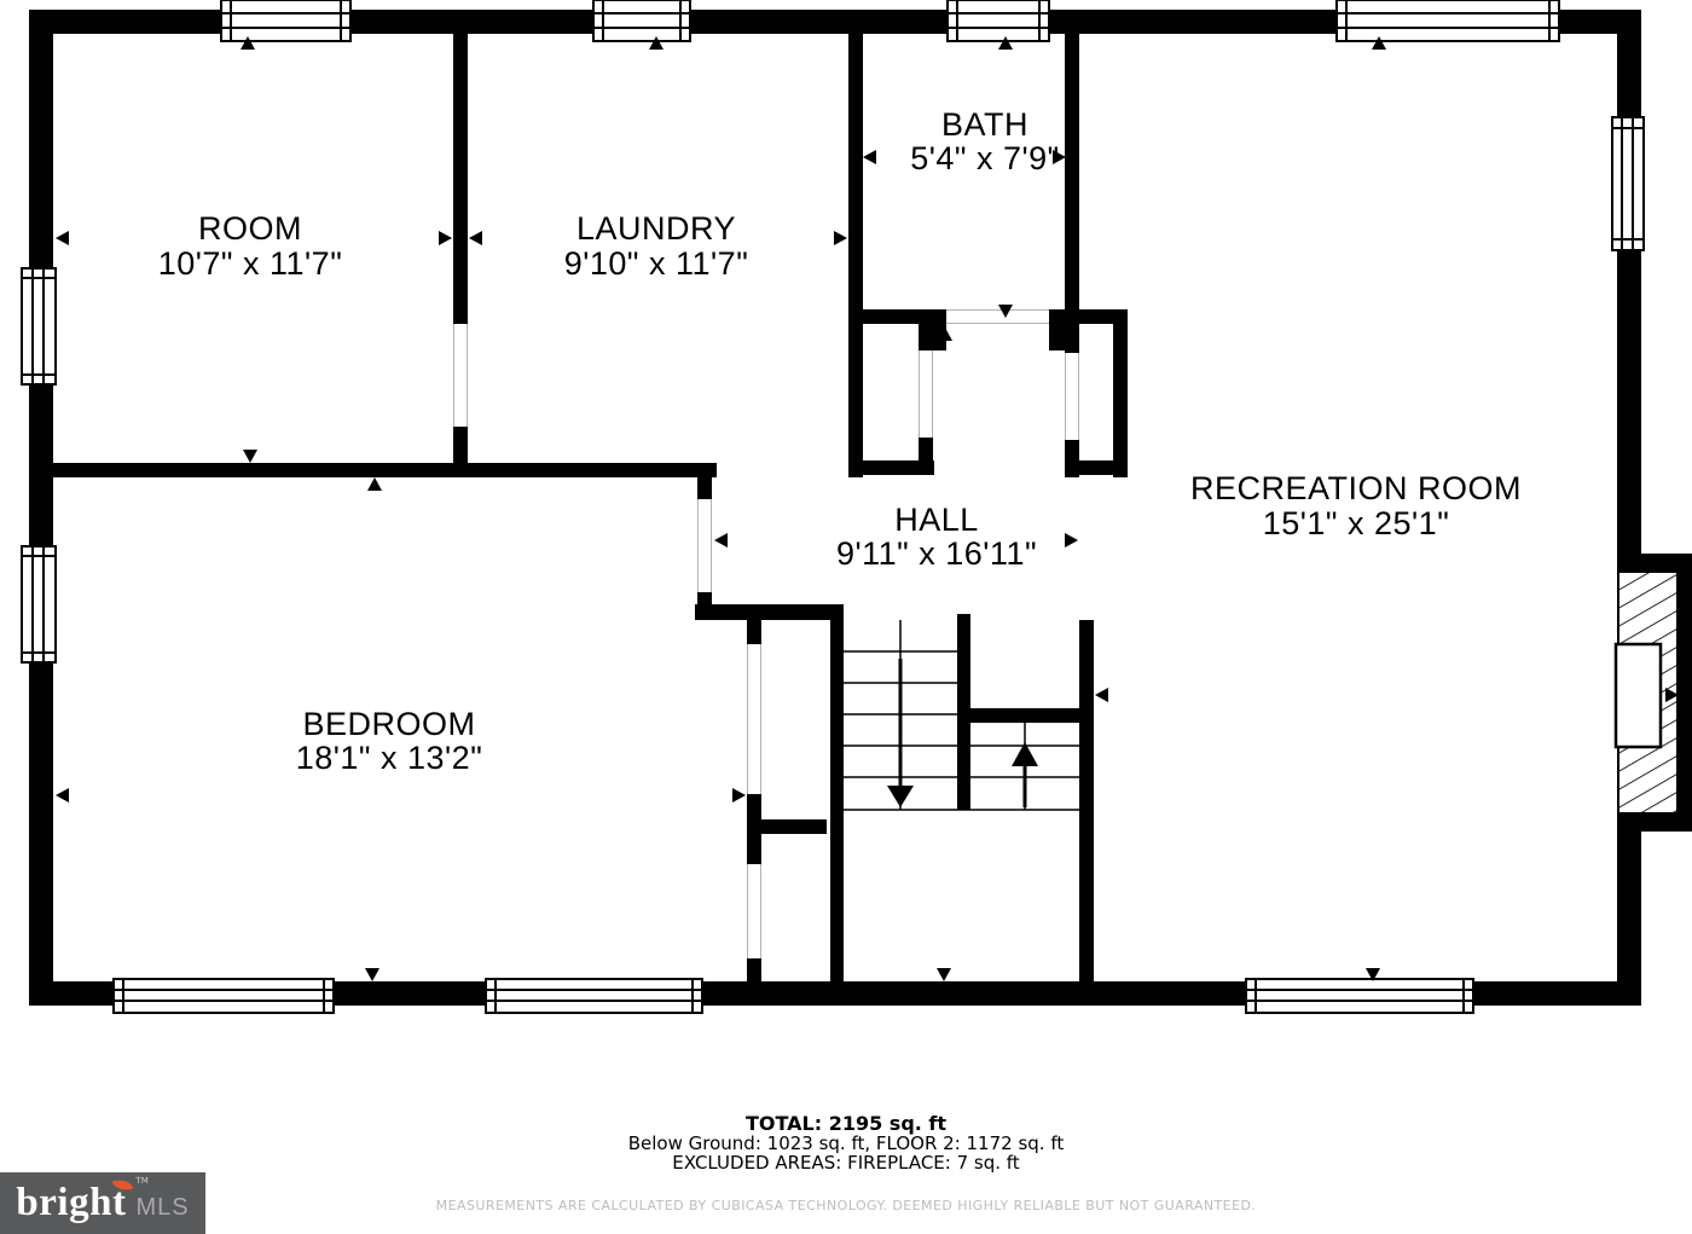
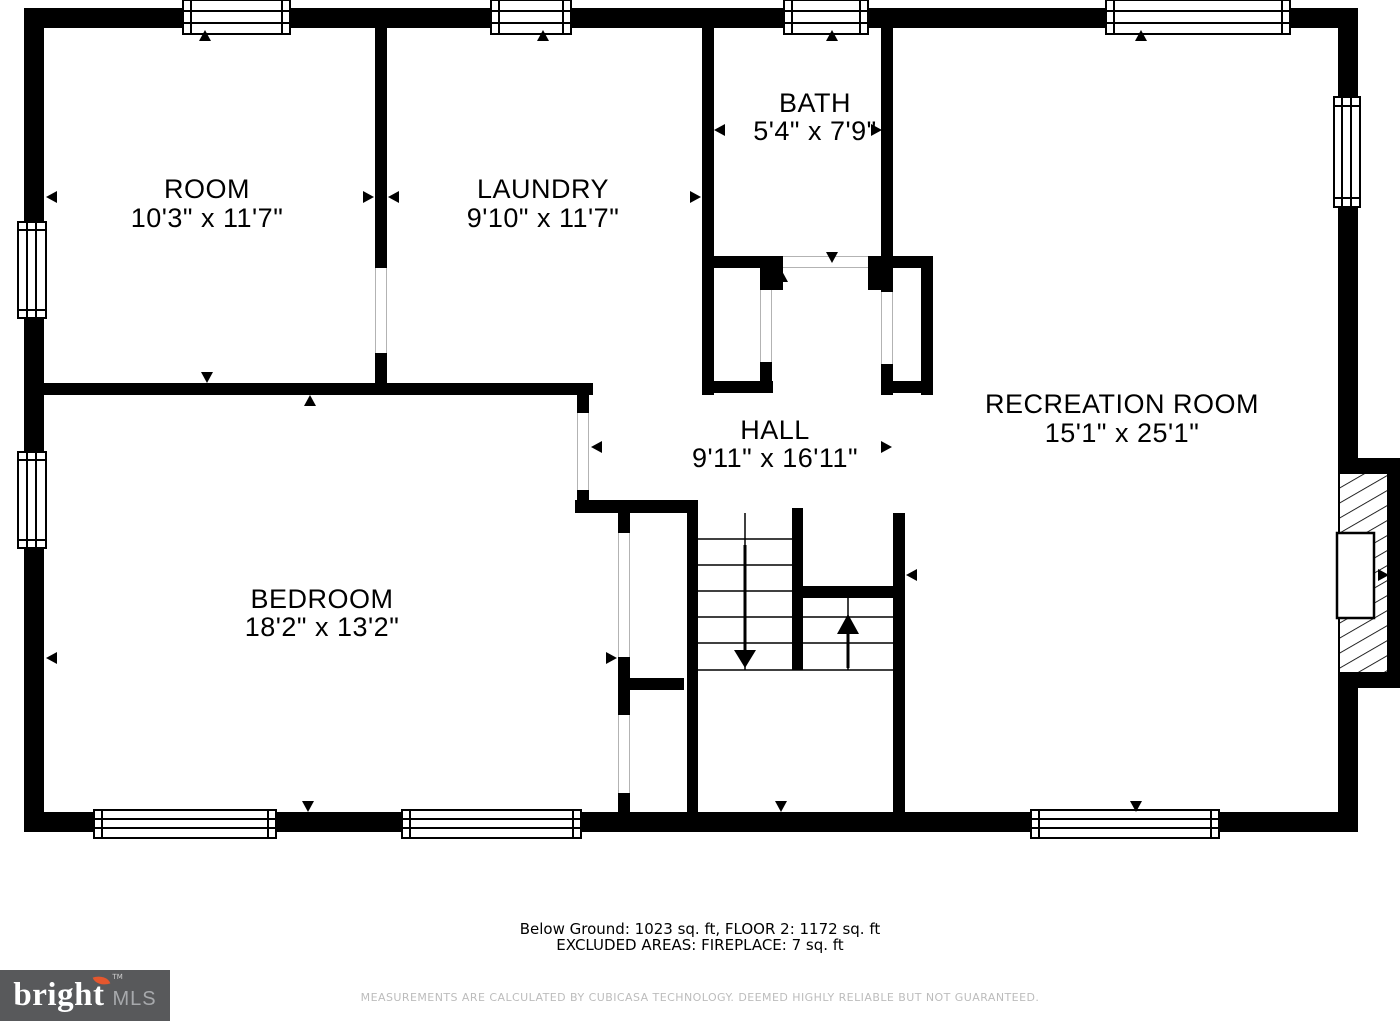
  ROOM
- 10'7" x 11'7"
+ 10'3" x 11'7"
  LAUNDRY
  9'10" x 11'7"
  BATH
  5'4" x 7'9"
  RECREATION ROOM
  15'1" x 25'1"
  HALL
  9'11" x 16'11"
  BEDROOM
- 18'1" x 13'2"
+ 18'2" x 13'2"
- TOTAL: 2195 sq. ft
  Below Ground: 1023 sq. ft, FLOOR 2: 1172 sq. ft
  EXCLUDED AREAS: FIREPLACE: 7 sq. ft
  MEASUREMENTS ARE CALCULATED BY CUBICASA TECHNOLOGY. DEEMED HIGHLY RELIABLE BUT NOT GUARANTEED.
  bright
  TM
  MLS
